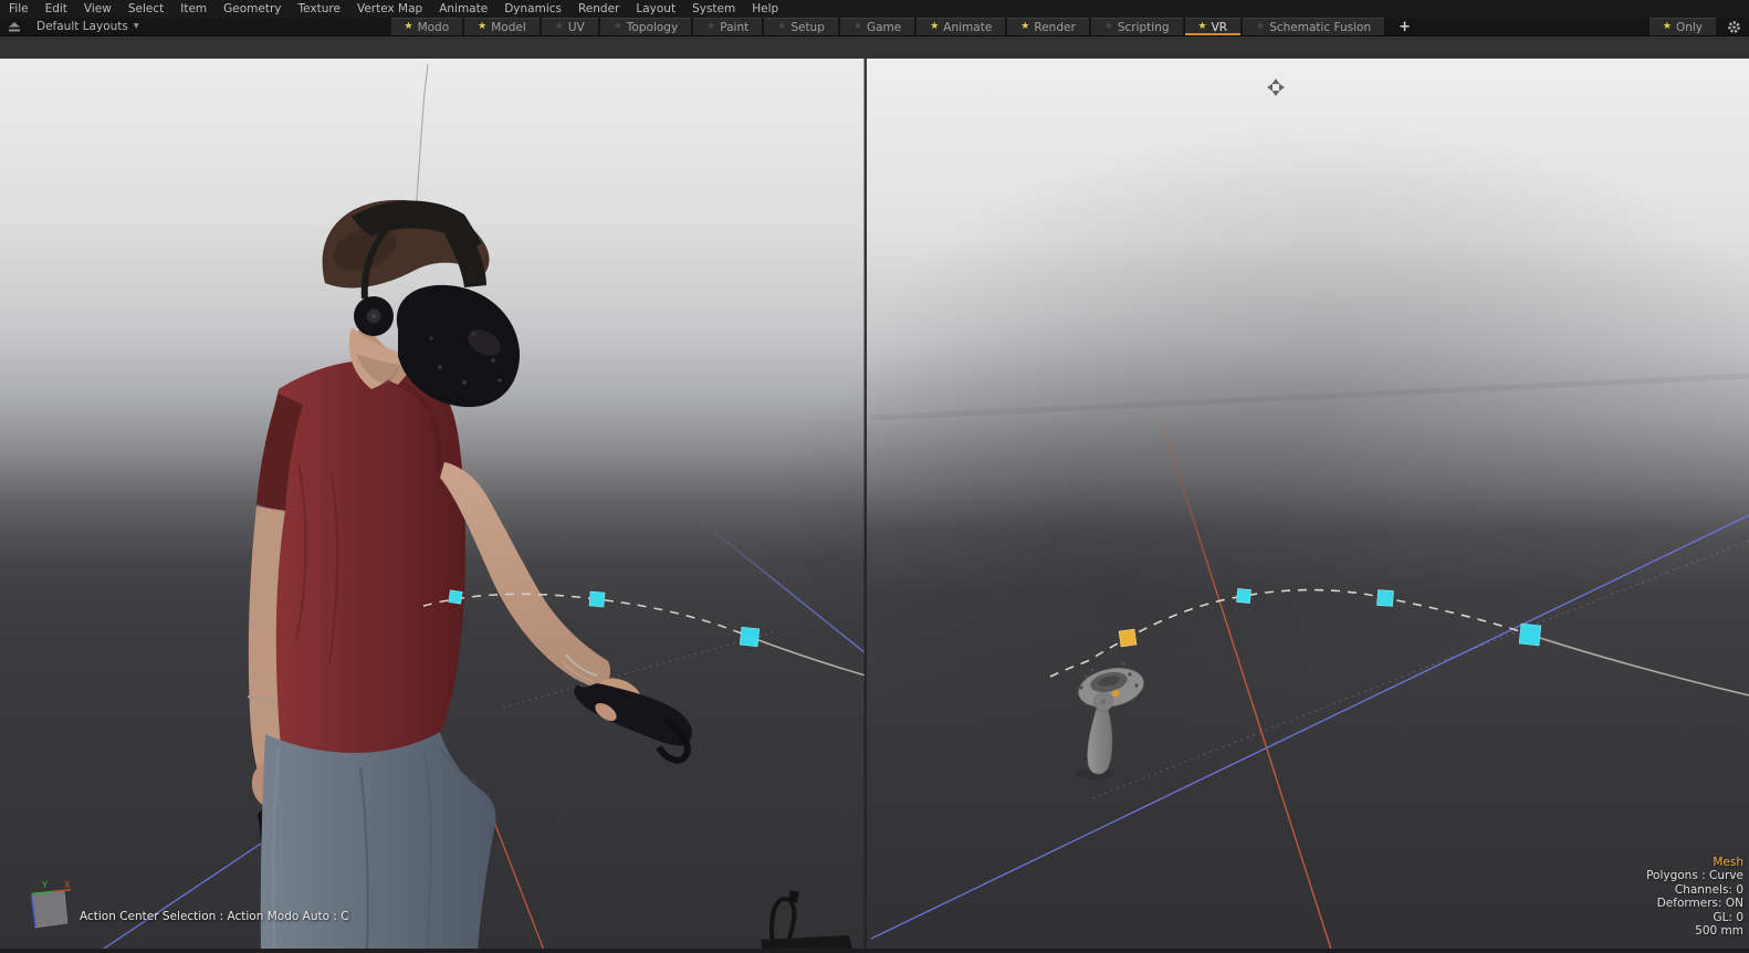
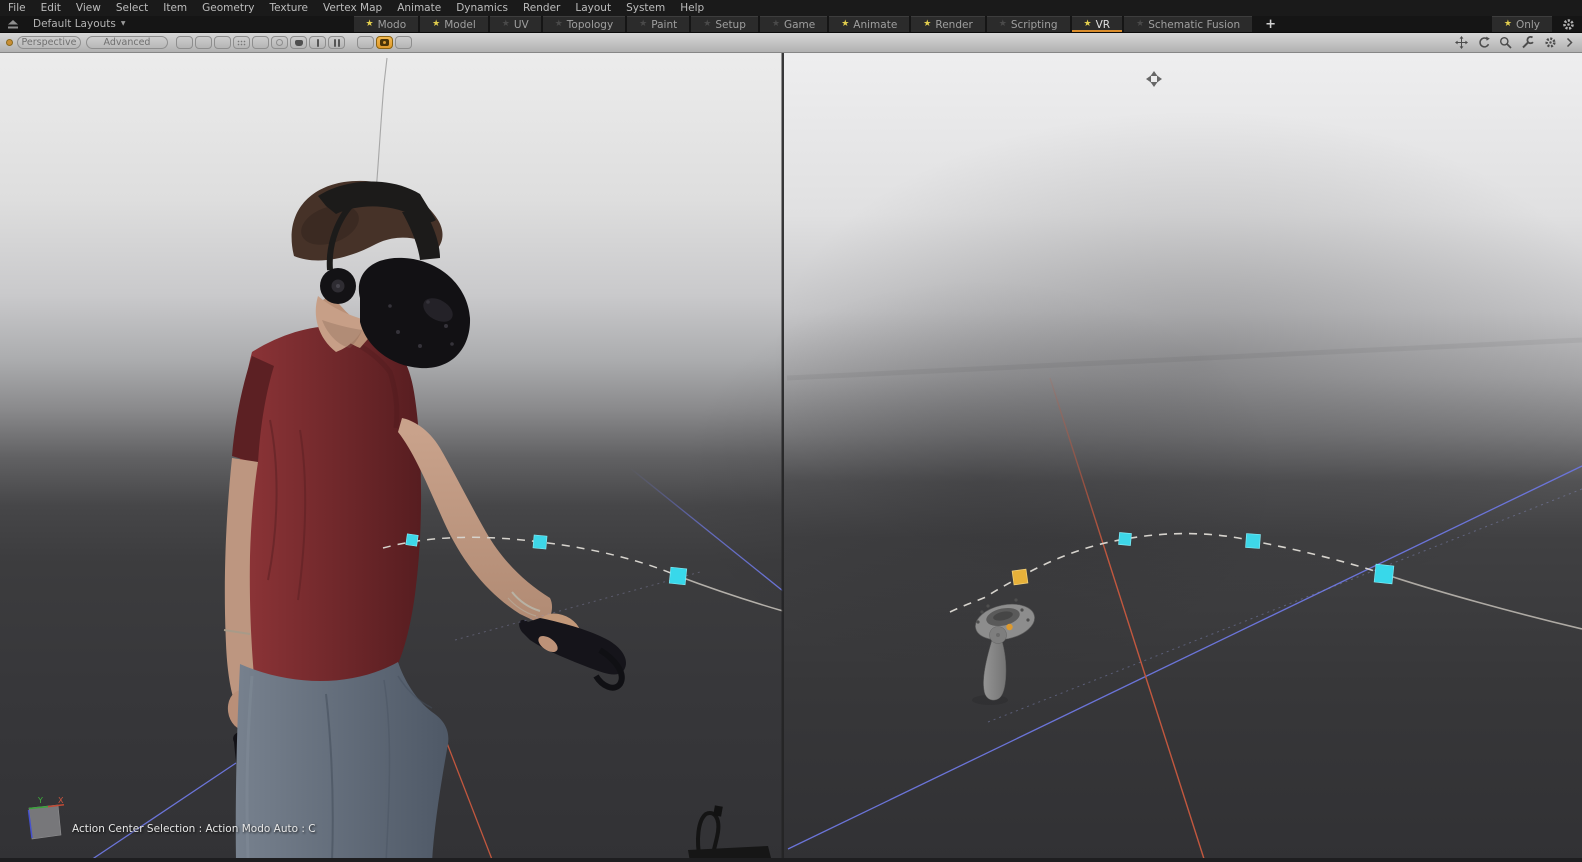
  File
  Edit
  View
  Select
  Item
  Geometry
  Texture
  Vertex Map
  Animate
  Dynamics
  Render
  Layout
  System
  Help
  Default Layouts
  ★
  Modo
  ★
  Model
  ★
  UV
  ★
  Topology
  ★
  Paint
  ★
  Setup
  ★
  Game
  ★
  Animate
  ★
  Render
  ★
  Scripting
  ★
  VR
  ★
  Schematic Fusion
  +
  ★
  Only
+ Perspective
+ Advanced
  Y
  X
  Action Center Selection : Action Modo Auto : C
- Mesh
- Polygons : Curve
- Channels: 0
- Deformers: ON
- GL: 0
- 500 mm
